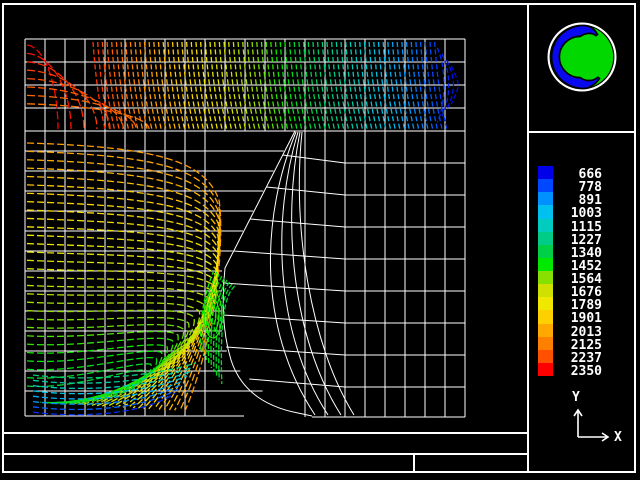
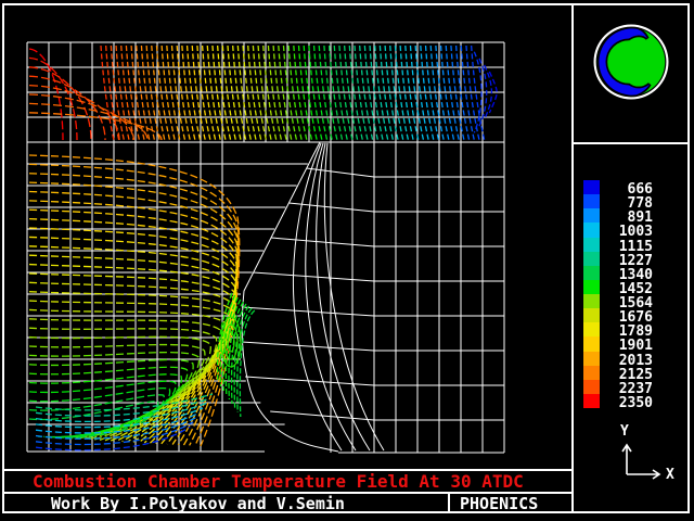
+ Combustion Chamber Temperature Field At 30 ATDC
+ Work By I.Polyakov and V.Semin
+ PHOENICS
  666
  778
  891
  1003
  1115
  1227
  1340
  1452
  1564
  1676
  1789
  1901
  2013
  2125
  2237
  2350
  Y
  X
